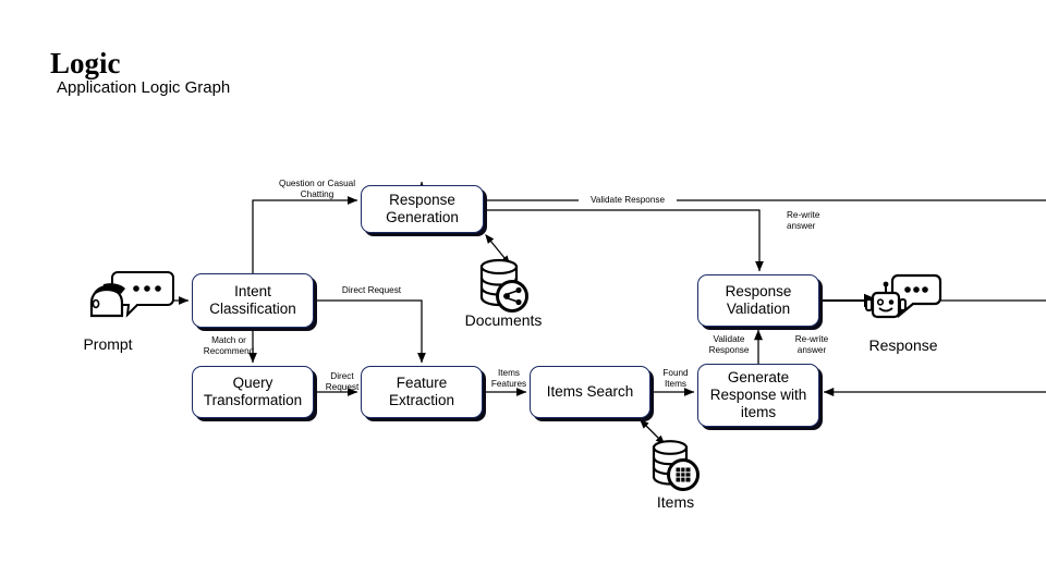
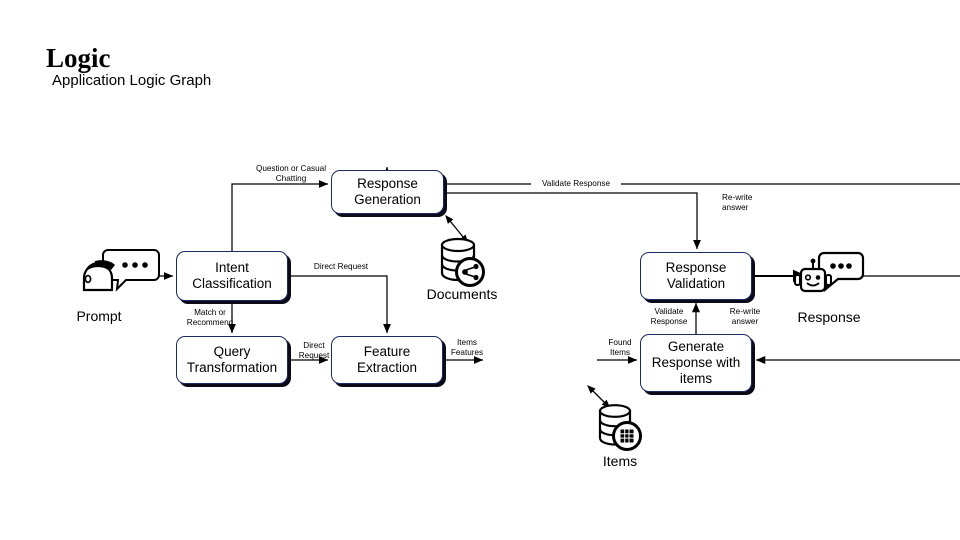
  Logic
  Application Logic Graph
  Intent
  Classification
  Response
  Generation
  Query
  Transformation
  Feature
  Extraction
- Items Search
  Generate
  Response with
  items
  Response
  Validation
  Question or Casual
  Chatting
  Direct Request
  Match or
  Recommend
  Direct
  Request
  Items
  Features
  Found
  Items
  Validate Response
  Re-write
  answer
  Validate
  Response
  Re-write
  answer
  Prompt
  Documents
  Items
  Response
